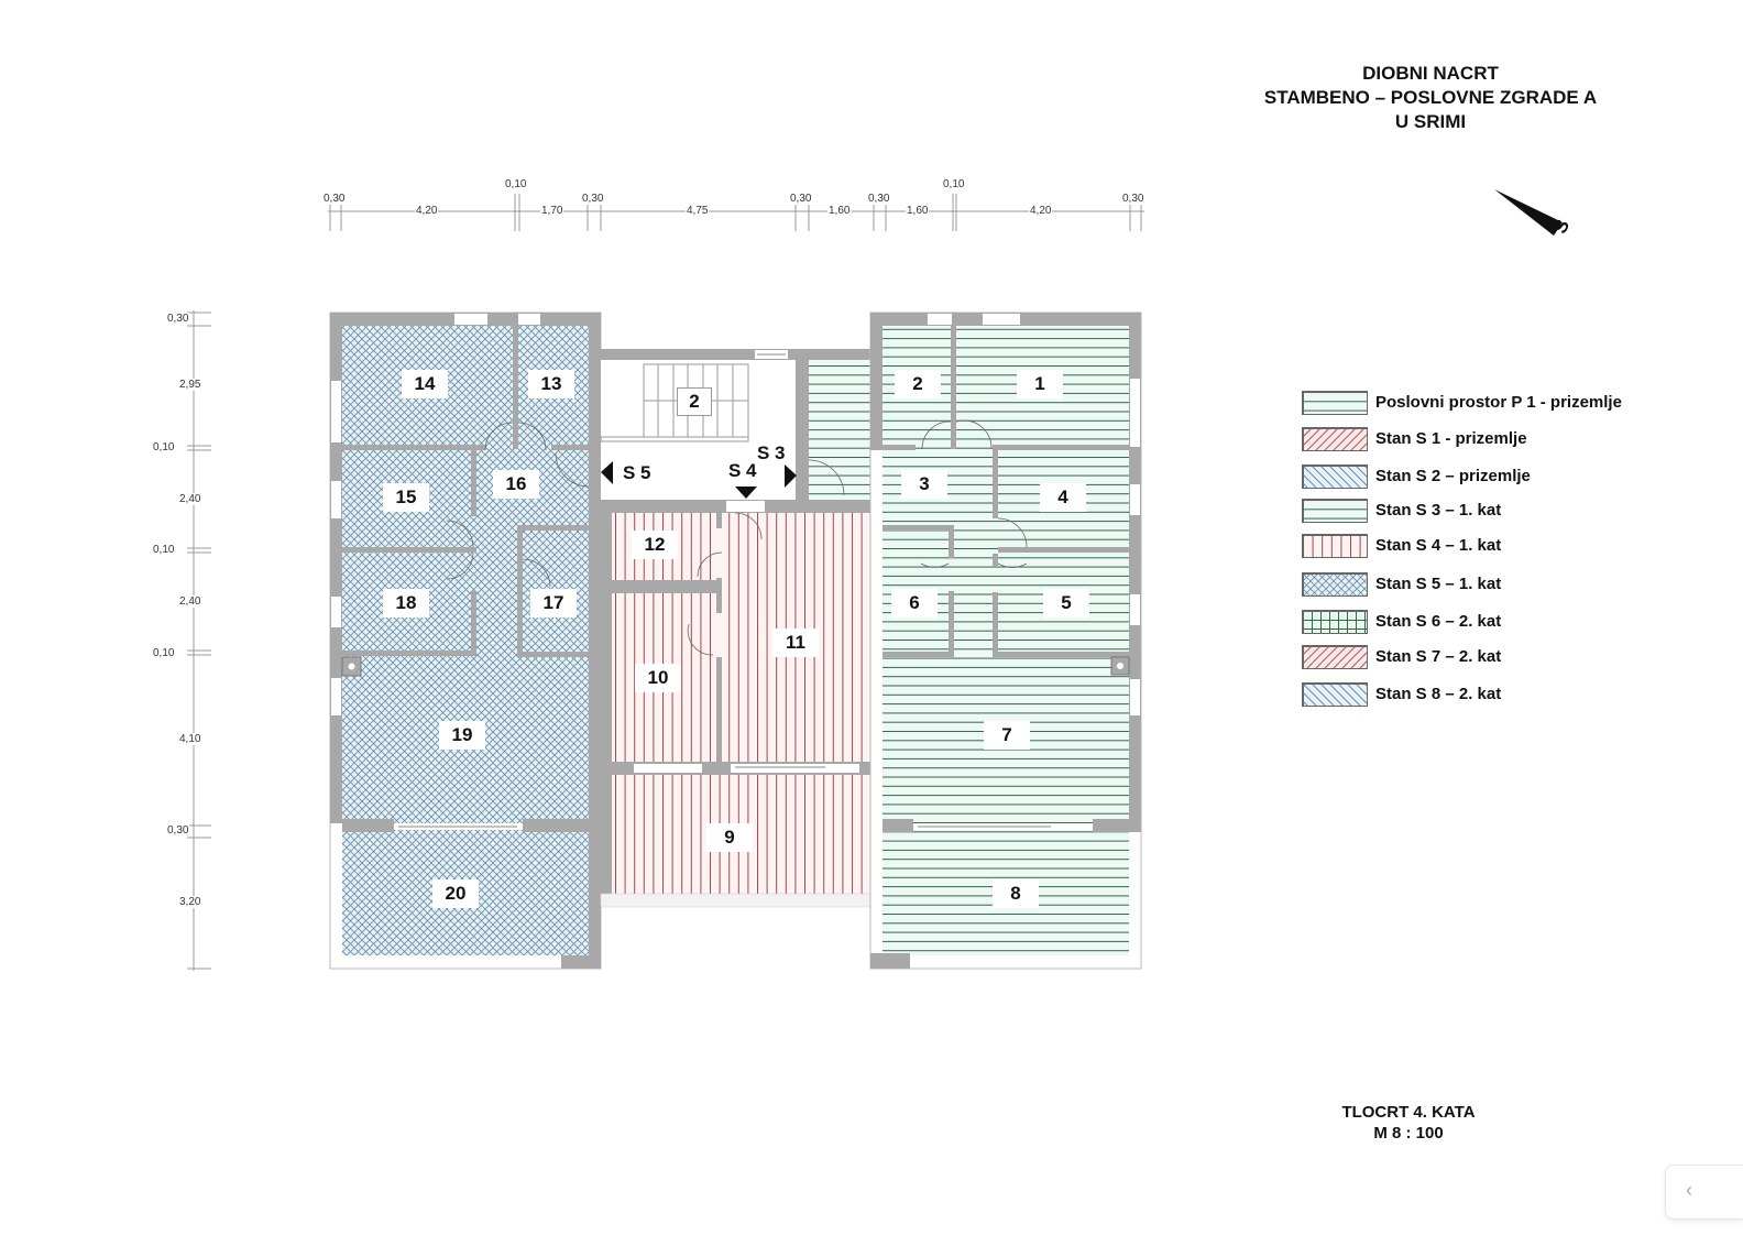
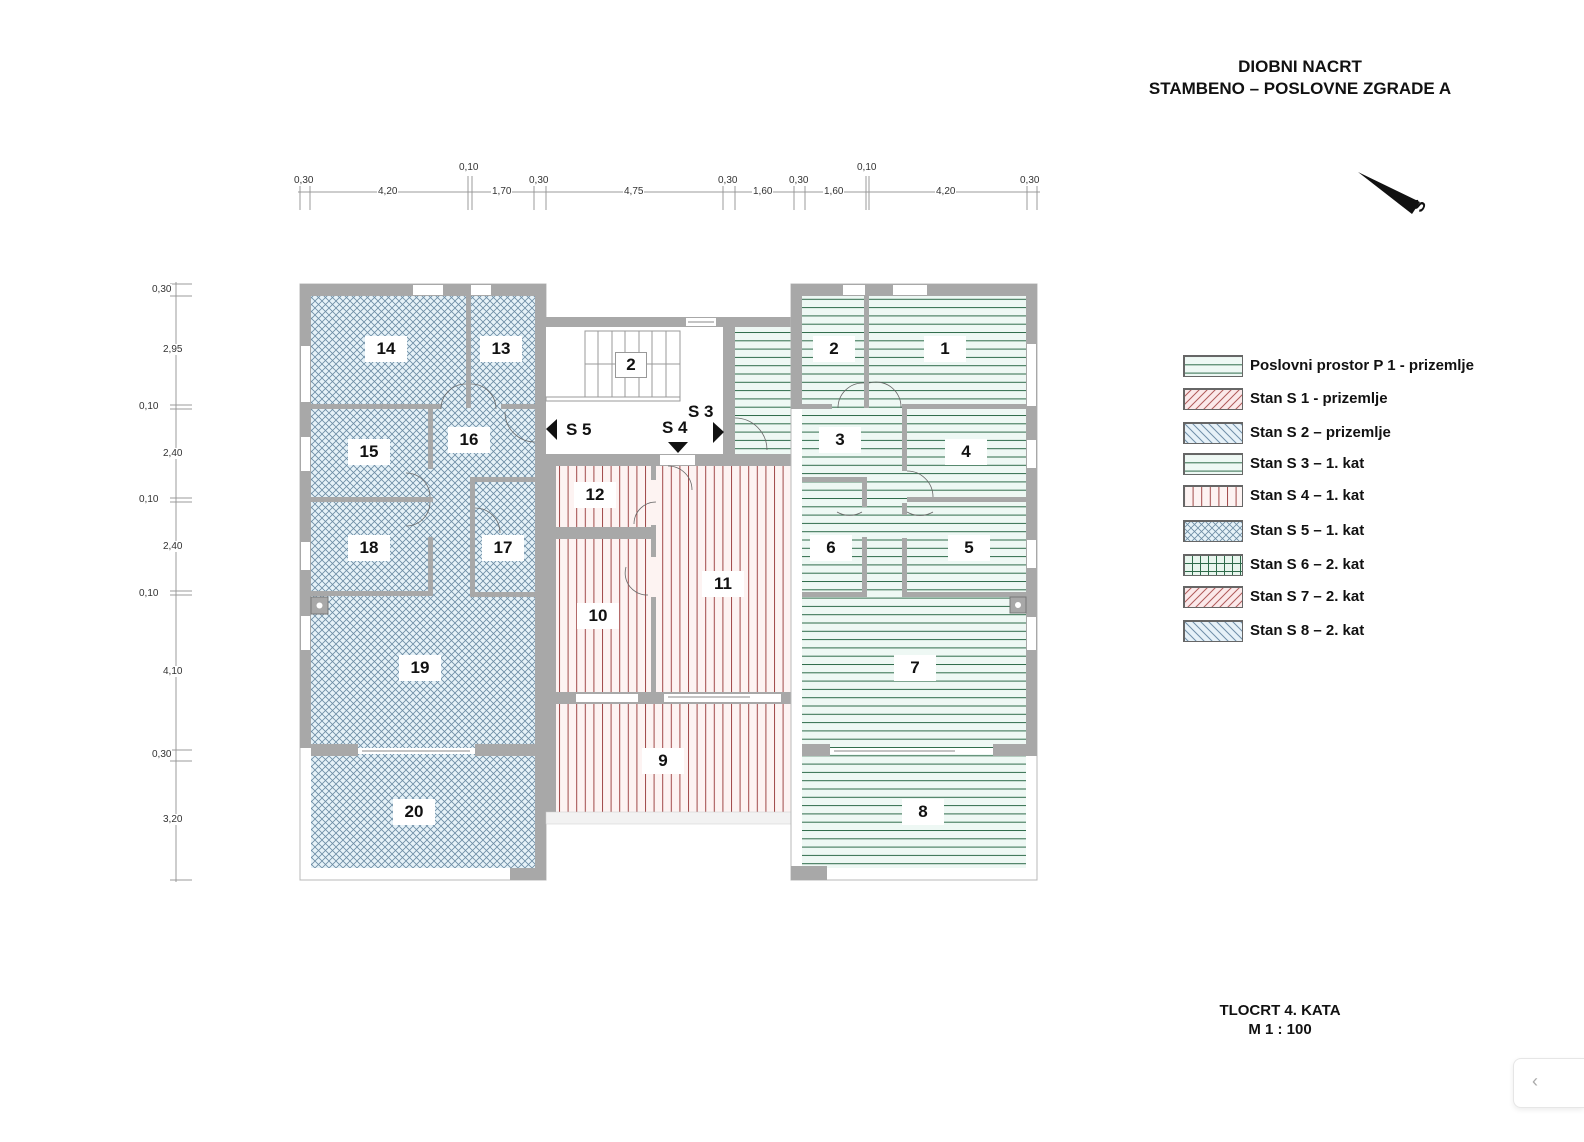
  DIOBNI NACRT
  STAMBENO – POSLOVNE ZGRADE A
- U SRIMI
  0,30
  4,20
  0,10
  1,70
  0,30
  4,75
  0,30
  1,60
  0,30
  1,60
  0,10
  4,20
  0,30
  0,30
  2,95
  0,10
  2,40
  0,10
  2,40
  0,10
  4,10
  0,30
  3,20
  2
  S 5
  S 4
  S 3
  1
  2
  3
  4
  5
  6
  7
  8
  9
  10
  11
  12
  13
  14
  15
  16
  17
  18
  19
  20
  Poslovni prostor P 1 - prizemlje
  Stan S 1 - prizemlje
  Stan S 2 – prizemlje
  Stan S 3 – 1. kat
  Stan S 4 – 1. kat
  Stan S 5 – 1. kat
  Stan S 6 – 2. kat
  Stan S 7 – 2. kat
  Stan S 8 – 2. kat
  TLOCRT 4. KATA
- M 8 : 100
+ M 1 : 100
  ‹
